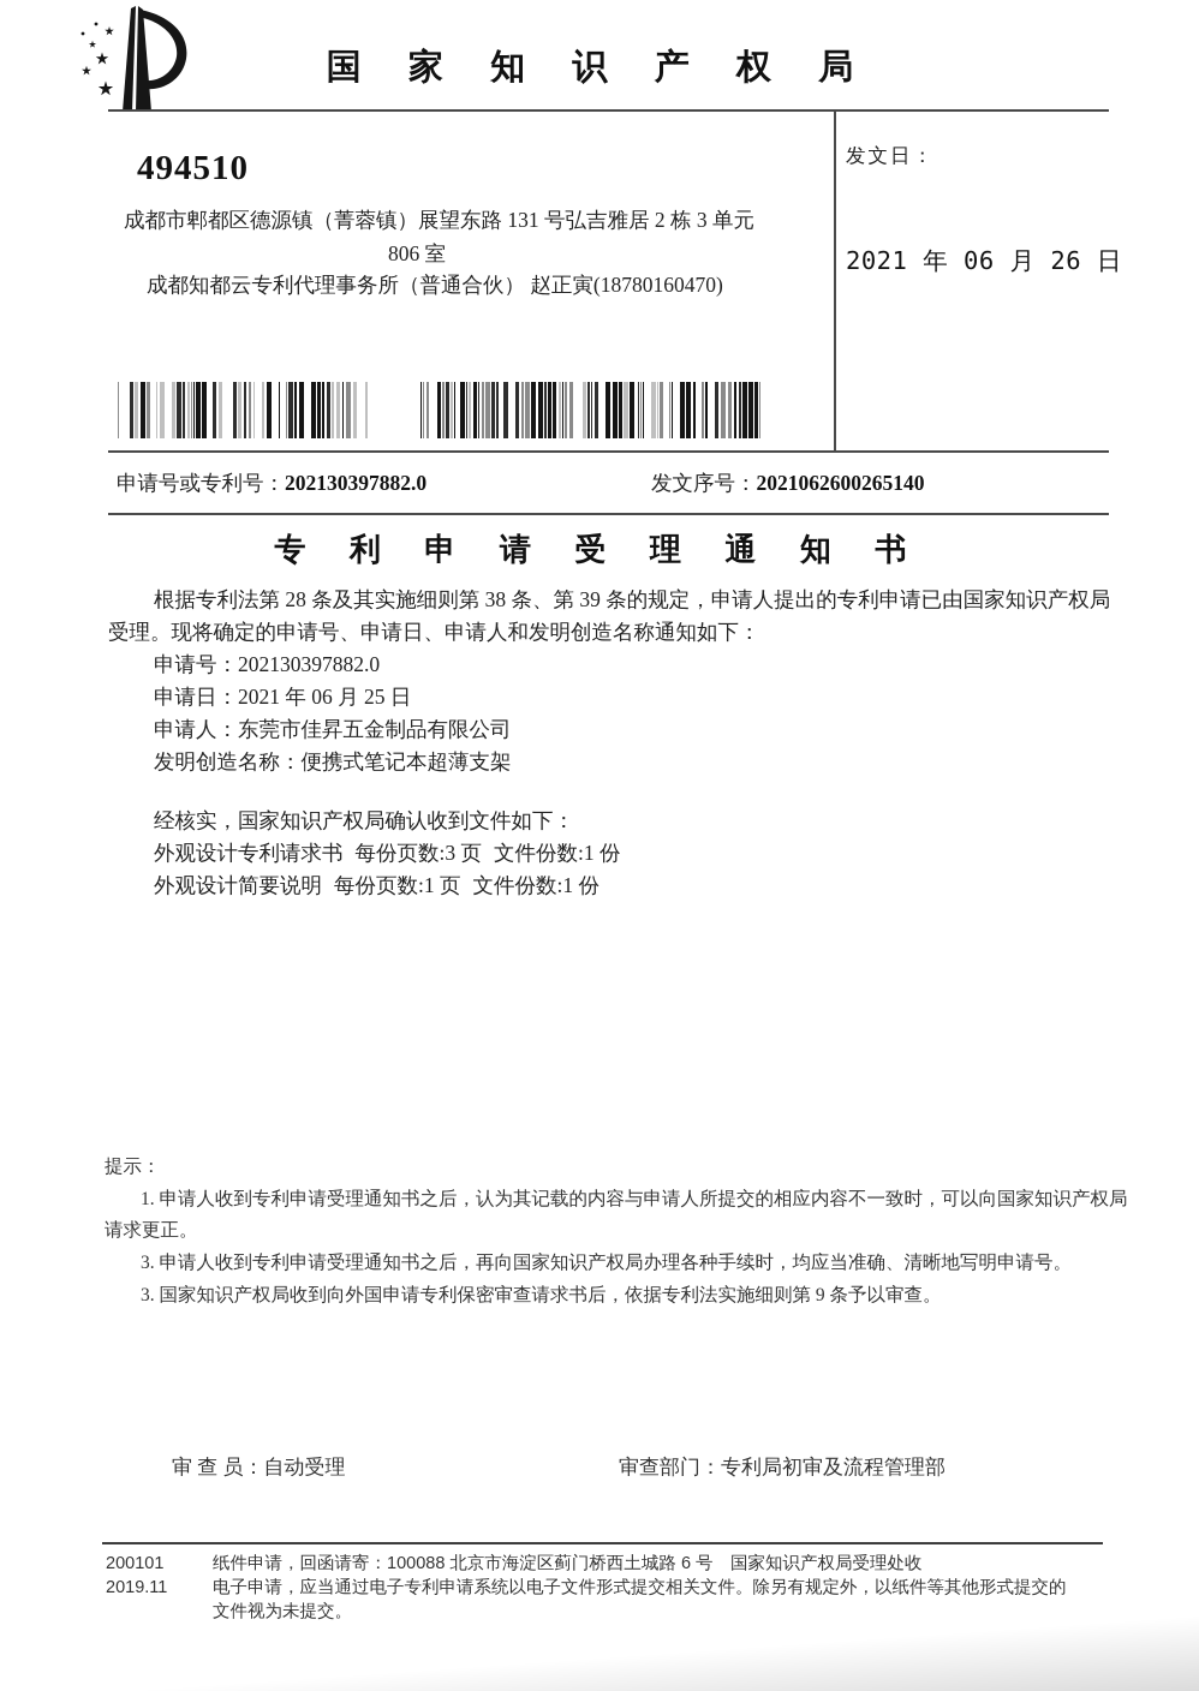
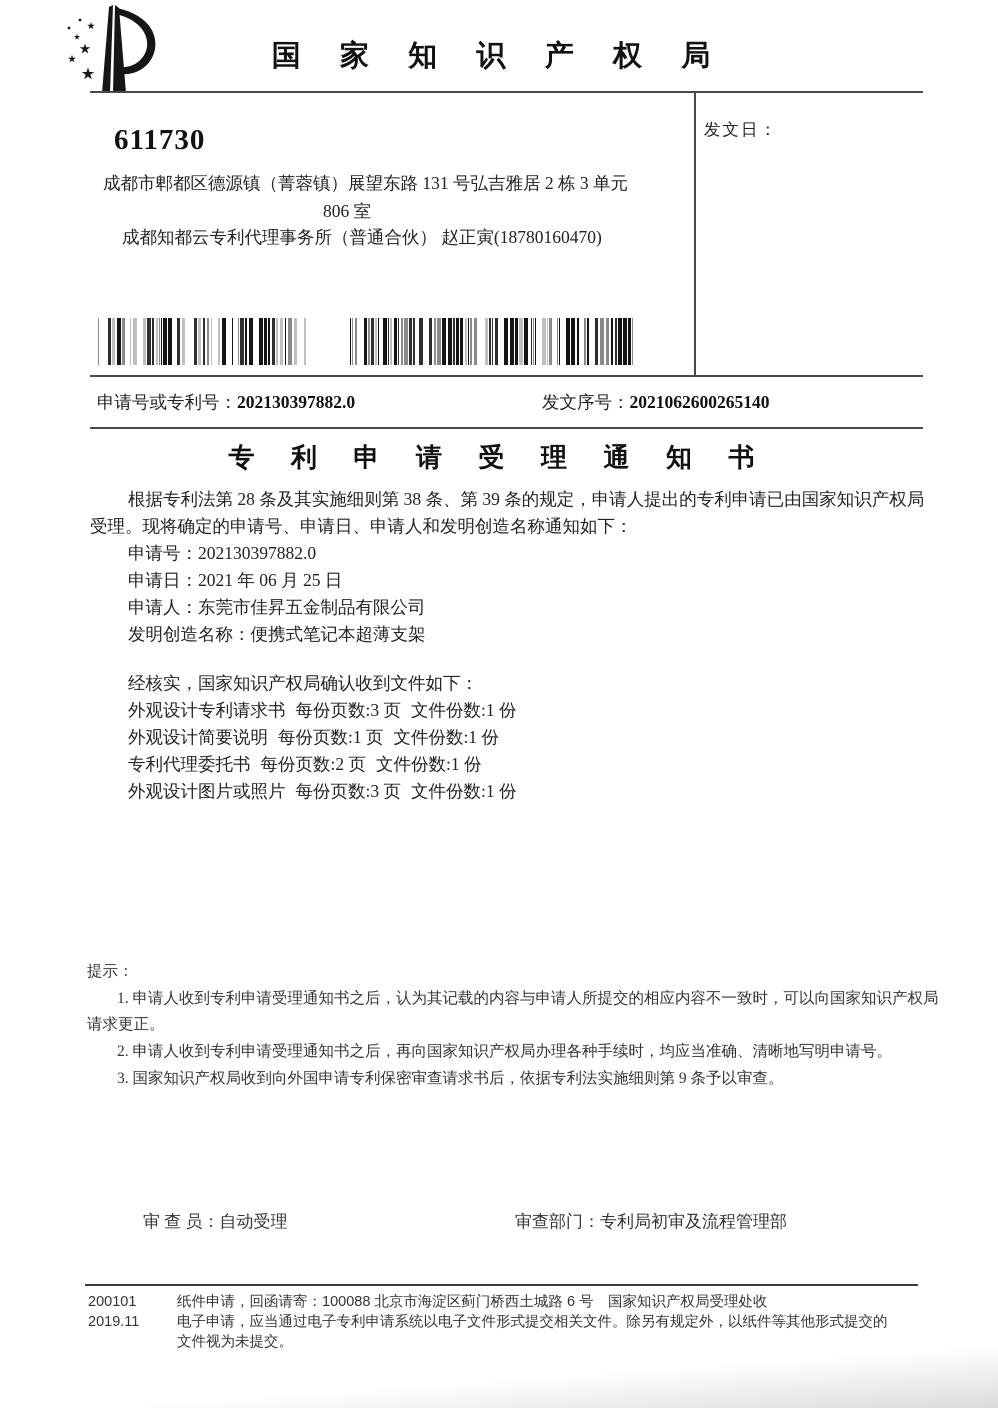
  国 家 知 识 产 权 局
- 494510
+ 611730
  成都市郫都区德源镇（菁蓉镇）展望东路 131 号弘吉雅居 2 栋 3 单元
  806 室
  成都知都云专利代理事务所（普通合伙） 赵正寅(18780160470)
  发文日：
- 2021 年 06 月 26 日
  申请号或专利号：202130397882.0
  发文序号：2021062600265140
  专 利 申 请 受 理 通 知 书
  根据专利法第 28 条及其实施细则第 38 条、第 39 条的规定，申请人提出的专利申请已由国家知识产权局
  受理。现将确定的申请号、申请日、申请人和发明创造名称通知如下：
  申请号：202130397882.0
  申请日：2021 年 06 月 25 日
  申请人：东莞市佳昇五金制品有限公司
  发明创造名称：便携式笔记本超薄支架
  经核实，国家知识产权局确认收到文件如下：
  外观设计专利请求书 每份页数:3 页 文件份数:1 份
  外观设计简要说明 每份页数:1 页 文件份数:1 份
+ 专利代理委托书 每份页数:2 页 文件份数:1 份
+ 外观设计图片或照片 每份页数:3 页 文件份数:1 份
  提示：
  1. 申请人收到专利申请受理通知书之后，认为其记载的内容与申请人所提交的相应内容不一致时，可以向国家知识产权局
  请求更正。
- 3. 申请人收到专利申请受理通知书之后，再向国家知识产权局办理各种手续时，均应当准确、清晰地写明申请号。
+ 2. 申请人收到专利申请受理通知书之后，再向国家知识产权局办理各种手续时，均应当准确、清晰地写明申请号。
  3. 国家知识产权局收到向外国申请专利保密审查请求书后，依据专利法实施细则第 9 条予以审查。
  审 查 员：自动受理
  审查部门：专利局初审及流程管理部
  200101
  2019.11
  纸件申请，回函请寄：100088 北京市海淀区蓟门桥西土城路 6 号 国家知识产权局受理处收
  电子申请，应当通过电子专利申请系统以电子文件形式提交相关文件。除另有规定外，以纸件等其他形式提交的
